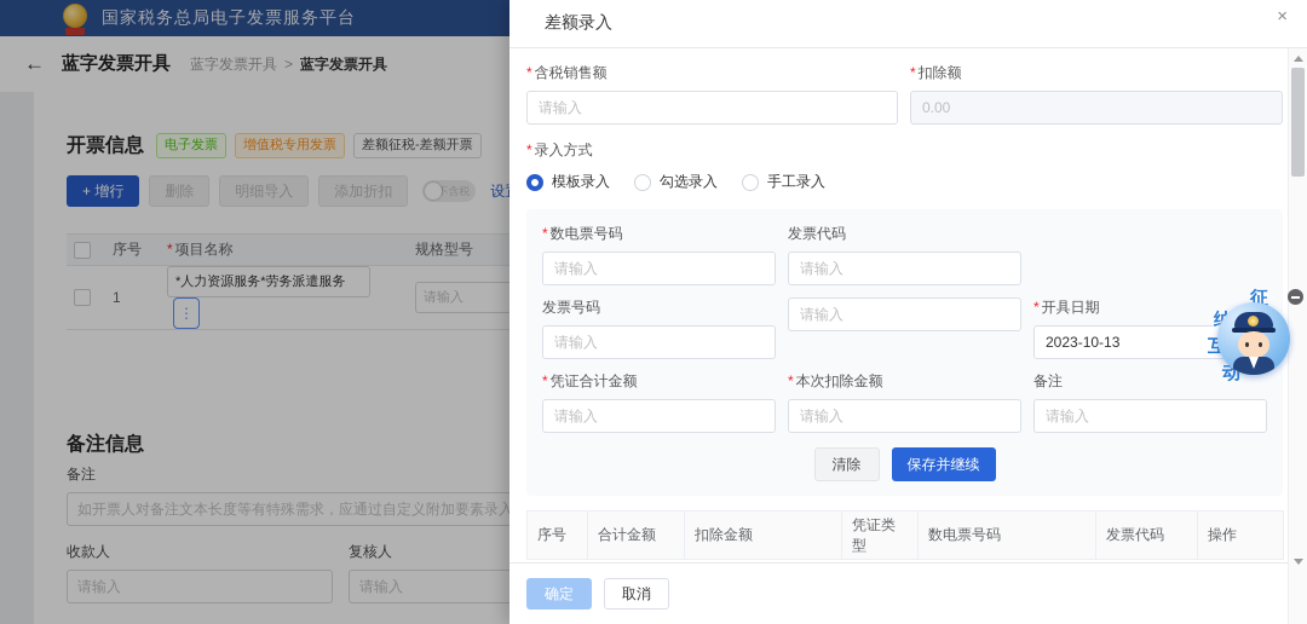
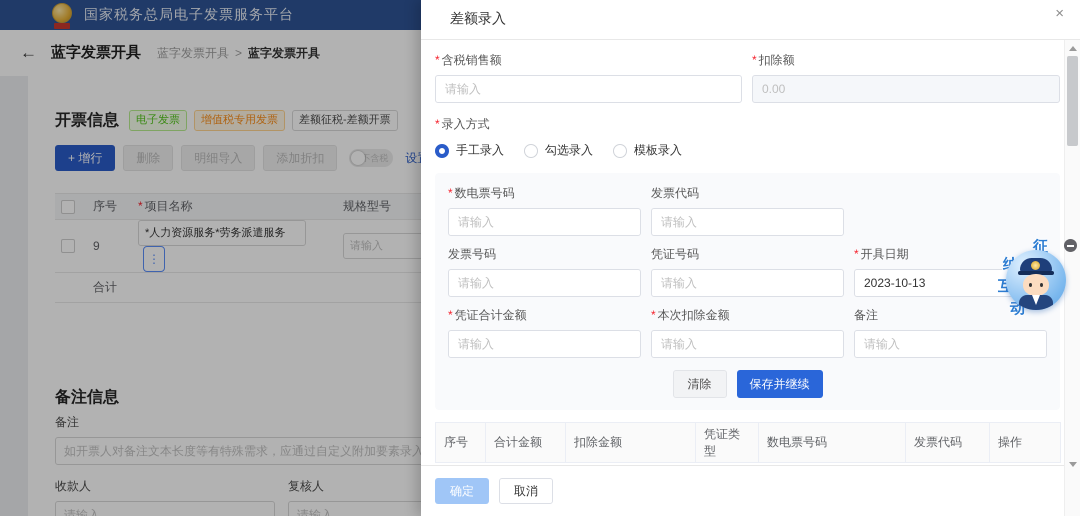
  国家税务总局电子发票服务平台
  ←
  蓝字发票开具
  蓝字发票开具
  >
  蓝字发票开具
  开票信息
  电子发票
  增值税专用发票
  差额征税-差额开票
  + 增行
  删除
  明细导入
  添加折扣
  不含税
  	序号	* 项目名称	规格型号
- 	1	*人力资源服务*劳务派遣服务 ⋮	请输入
+ 	9	*人力资源服务*劳务派遣服务 ⋮	请输入
+ 	合计
  备注信息
  备注
  如开票人对备注文本长度等有特殊需求，应通过自定义附加要素录入
  收款人
  请输入
  复核人
  请输入
  差额录入
  ×
  * 含税销售额
  请输入
  * 扣除额
  0.00
  * 录入方式
- 模板录入
+ 手工录入
  勾选录入
- 手工录入
+ 模板录入
  * 数电票号码
  请输入
  发票代码
  请输入
  发票号码
  请输入
+ 凭证号码
  请输入
  * 开具日期
  2023-10-13
  * 凭证合计金额
  请输入
  * 本次扣除金额
  请输入
  备注
  请输入
  清除
  保存并继续
  序号	合计金额	扣除金额	凭证类型	数电票号码	发票代码	操作
  确定
  取消
  征
  互
  动
